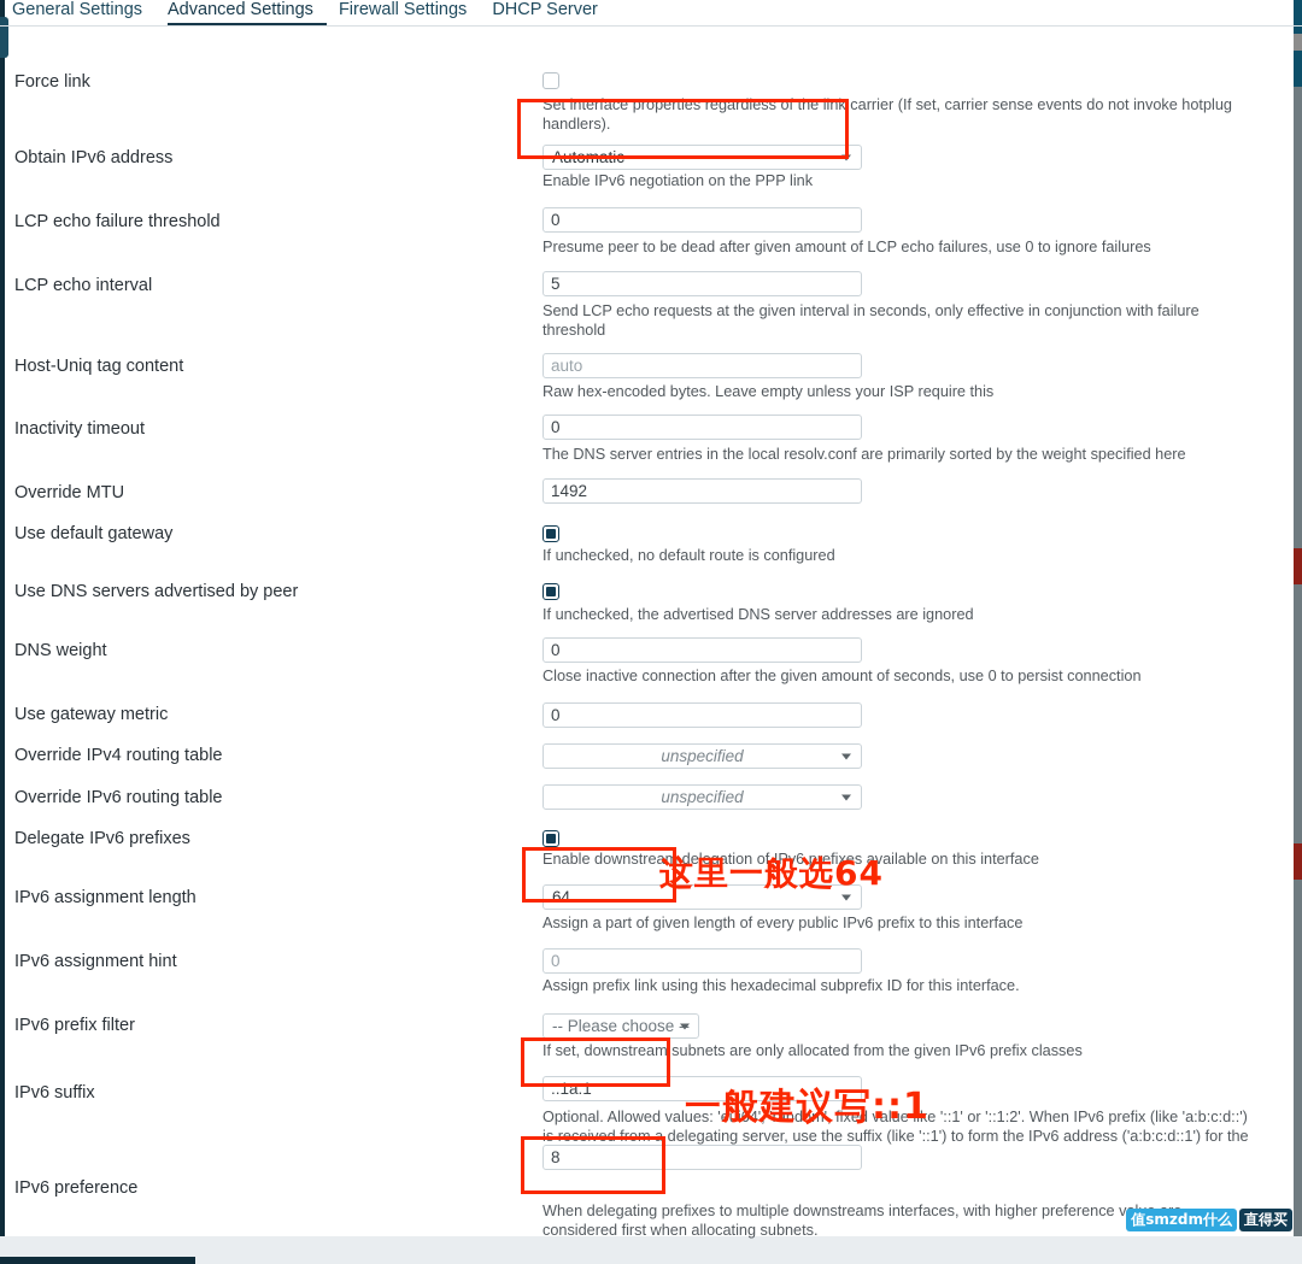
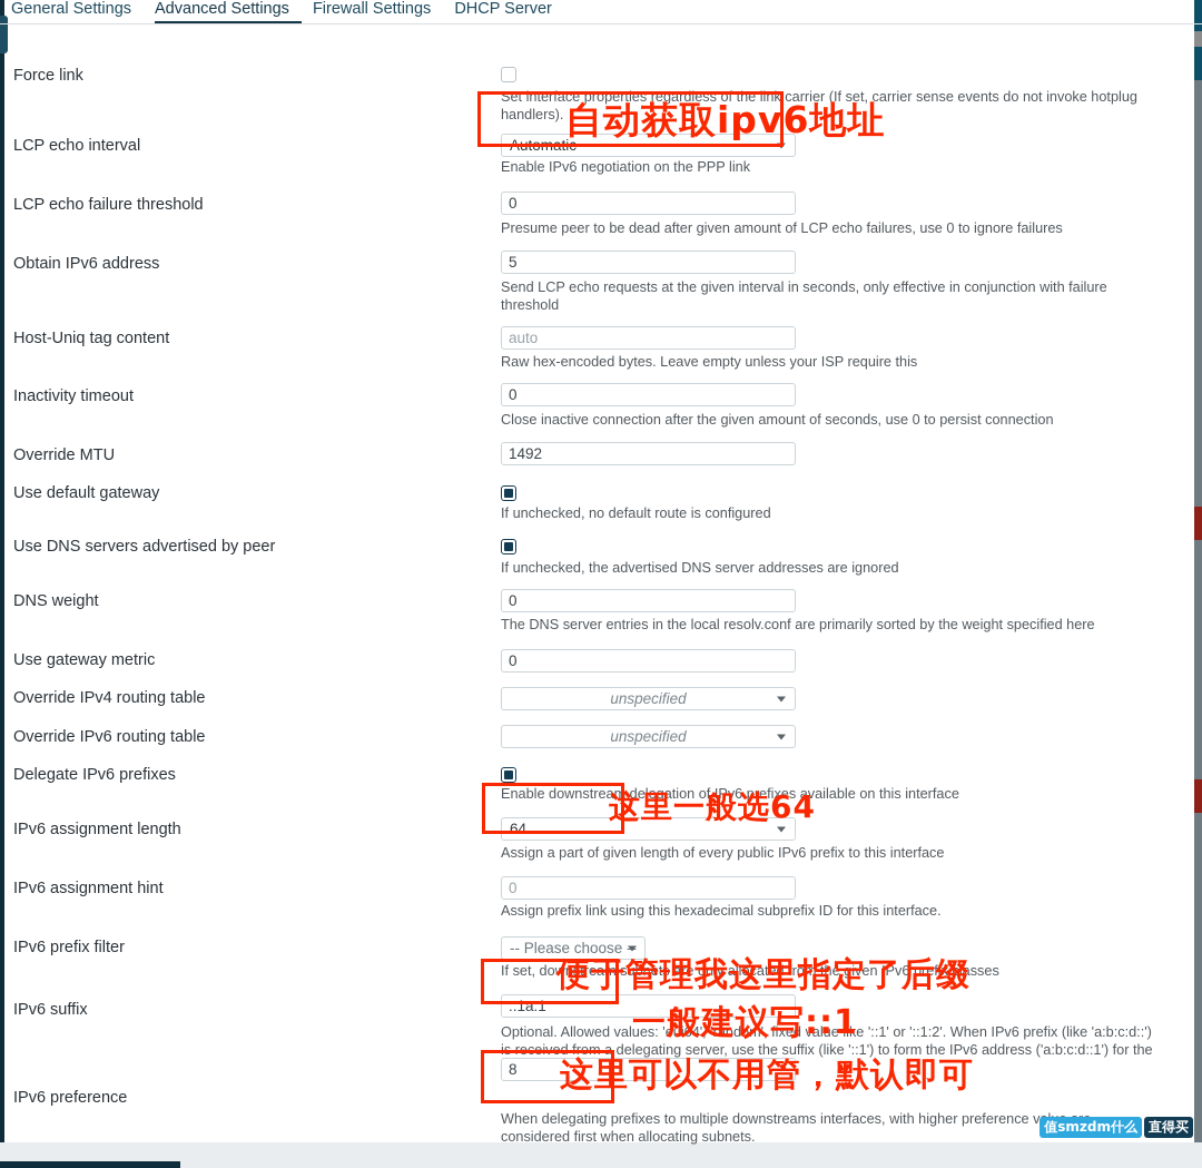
  General Settings
  Advanced Settings
  Firewall Settings
  DHCP Server
  Force link
  Set interface properties regardless of the link carrier (If set, carrier sense events do not invoke hotplug handlers).
- Obtain IPv6 address
+ LCP echo interval
  Automatic
  Enable IPv6 negotiation on the PPP link
  LCP echo failure threshold
  0
  Presume peer to be dead after given amount of LCP echo failures, use 0 to ignore failures
- LCP echo interval
+ Obtain IPv6 address
  5
  Send LCP echo requests at the given interval in seconds, only effective in conjunction with failure threshold
  Host-Uniq tag content
  auto
  Raw hex-encoded bytes. Leave empty unless your ISP require this
  Inactivity timeout
  0
- The DNS server entries in the local resolv.conf are primarily sorted by the weight specified here
+ Close inactive connection after the given amount of seconds, use 0 to persist connection
  Override MTU
  1492
  Use default gateway
  If unchecked, no default route is configured
  Use DNS servers advertised by peer
  If unchecked, the advertised DNS server addresses are ignored
  DNS weight
  0
- Close inactive connection after the given amount of seconds, use 0 to persist connection
+ The DNS server entries in the local resolv.conf are primarily sorted by the weight specified here
  Use gateway metric
  0
  Override IPv4 routing table
  unspecified
  Override IPv6 routing table
  unspecified
  Delegate IPv6 prefixes
  Enable downstream delegation of IPv6 prefixes available on this interface
  IPv6 assignment length
  64
  Assign a part of given length of every public IPv6 prefix to this interface
  IPv6 assignment hint
  0
  Assign prefix link using this hexadecimal subprefix ID for this interface.
  IPv6 prefix filter
  -- Please choose --
  If set, downstream subnets are only allocated from the given IPv6 prefix classes
  IPv6 suffix
  ::1a:1
  Optional. Allowed values: 'eui64', 'random', fixed value like '::1' or '::1:2'. When IPv6 prefix (like 'a:b:c:d::') is received from a delegating server, use the suffix (like '::1') to form the IPv6 address ('a:b:c:d::1') for the
  IPv6 preference
  8
  When delegating prefixes to multiple downstreams interfaces, with higher preference v considered first when allocating subnets.
+ 自动获取ipv6地址
  这里一般选64
+ 便于管理我这里指定了后缀
  一般建议写::1
+ 这里可以不用管，默认即可
  值smzdm什么
  直得买
